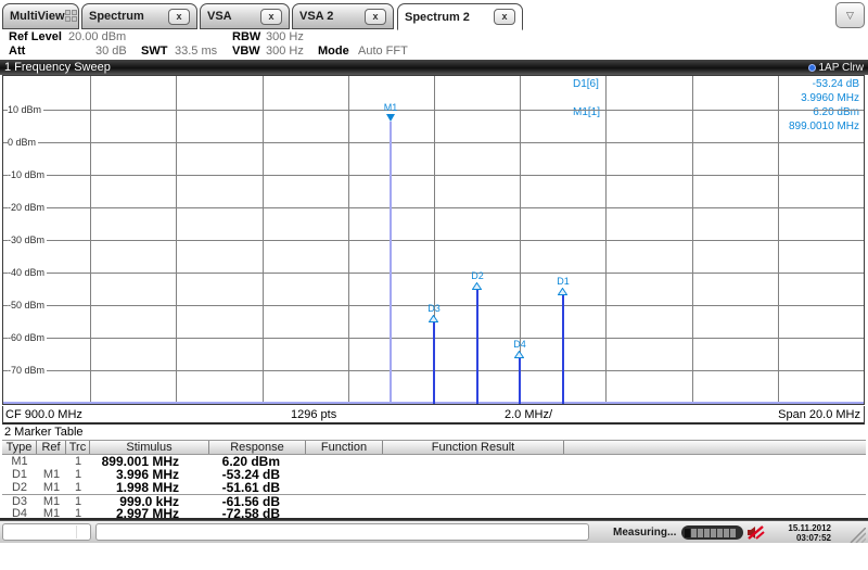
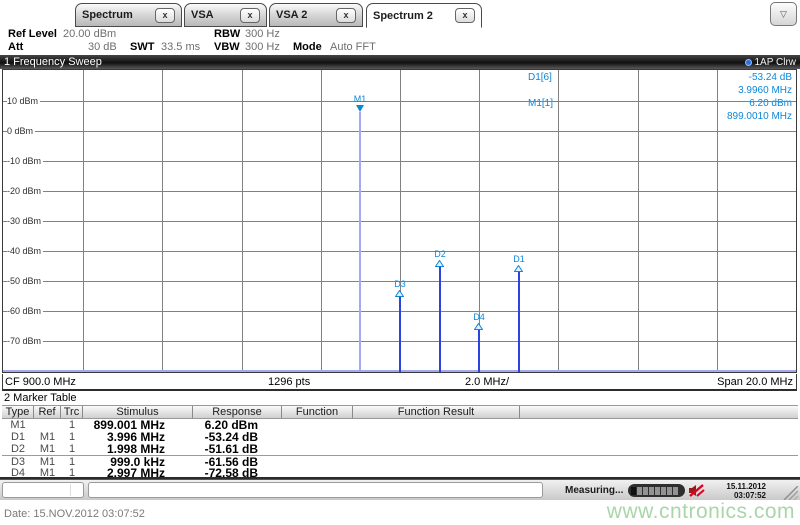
- MultiView
  Spectrum
  x
  VSA
  x
  VSA 2
  x
  Spectrum 2
  x
  ▽
  Ref Level
  20.00 dBm
  RBW
  300 Hz
  Att
  30 dB
  SWT
  33.5 ms
  VBW
  300 Hz
  Mode
  Auto FFT
  1 Frequency Sweep
  1AP Clrw
  D1[6]
  -53.24 dB
  3.9960 MHz
  M1[1]
  6.20 dBm
  899.0010 MHz
  10 dBm
  0 dBm
  -10 dBm
  -20 dBm
  -30 dBm
  -40 dBm
  -50 dBm
  -60 dBm
  -70 dBm
  M1
  D3
  D2
  D4
  D1
  CF 900.0 MHz
  1296 pts
  2.0 MHz/
  Span 20.0 MHz
  2 Marker Table
  Type
  Ref
  Trc
  Stimulus
  Response
  Function
  Function Result
  M1
  1
  899.001 MHz
  6.20 dBm
  D1
  M1
  1
  3.996 MHz
  -53.24 dB
  D2
  M1
  1
  1.998 MHz
  -51.61 dB
  D3
  M1
  1
  999.0 kHz
  -61.56 dB
  D4
  M1
  1
  2.997 MHz
  -72.58 dB
  Measuring...
  15.11.2012
  03:07:52
+ Date: 15.NOV.2012 03:07:52
+ www.cntronics.com
